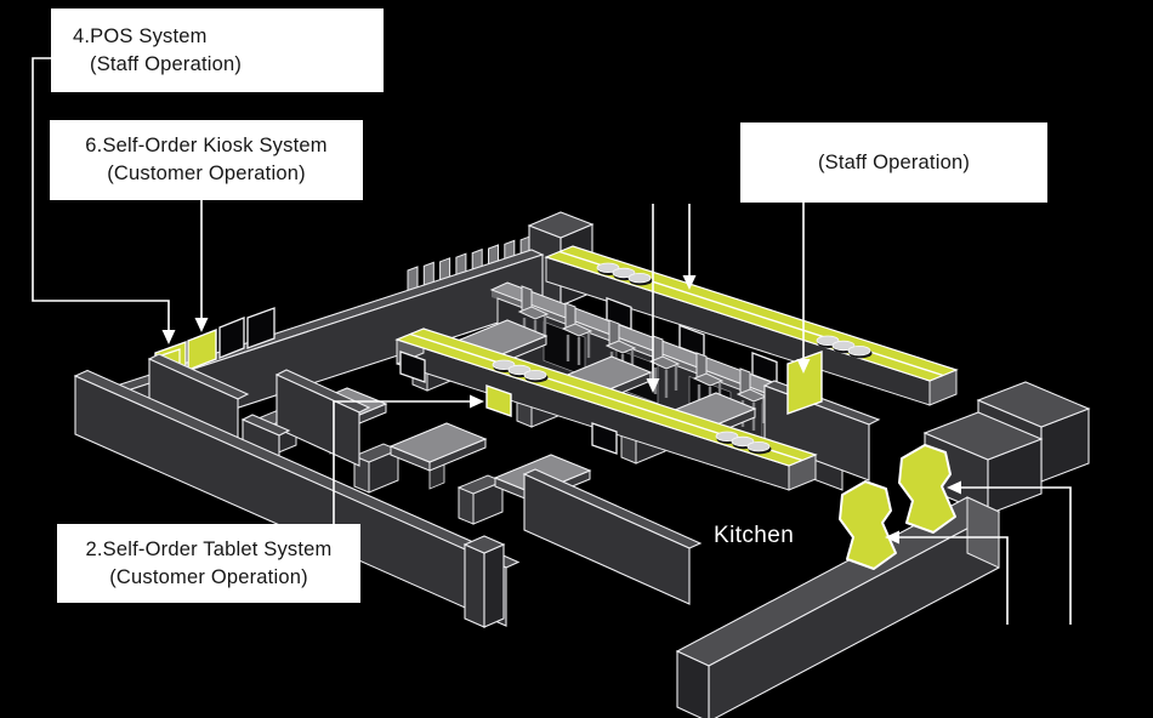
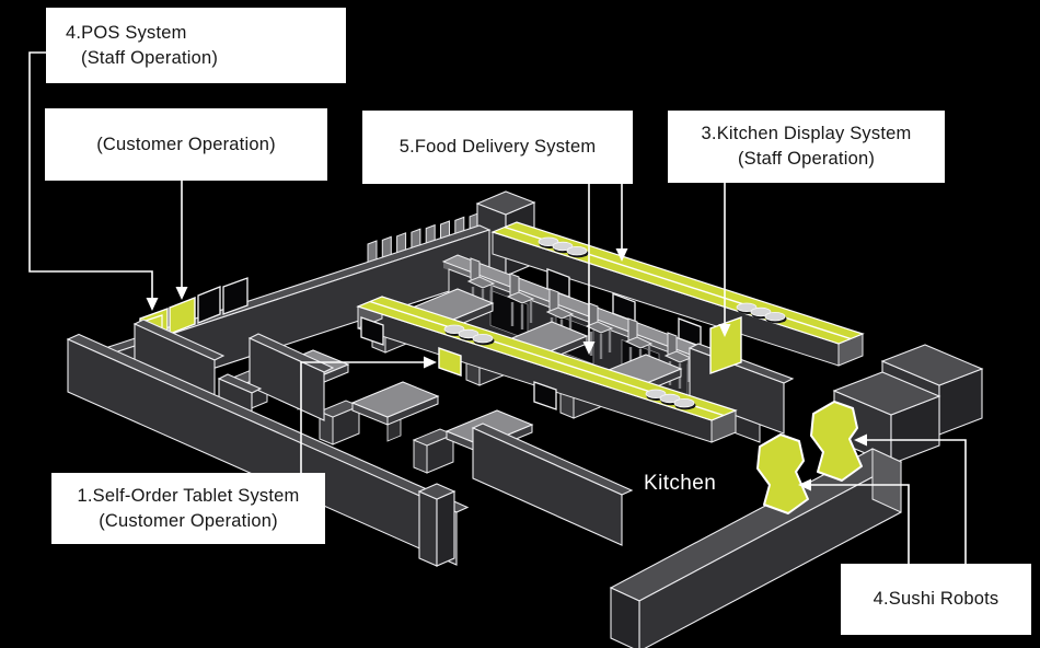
  4.POS System
  (Staff Operation)
- 6.Self-Order Kiosk System
  (Customer Operation)
+ 5.Food Delivery System
+ 3.Kitchen Display System
  (Staff Operation)
- 2.Self-Order Tablet System
+ 1.Self-Order Tablet System
  (Customer Operation)
+ 4.Sushi Robots
  Kitchen
